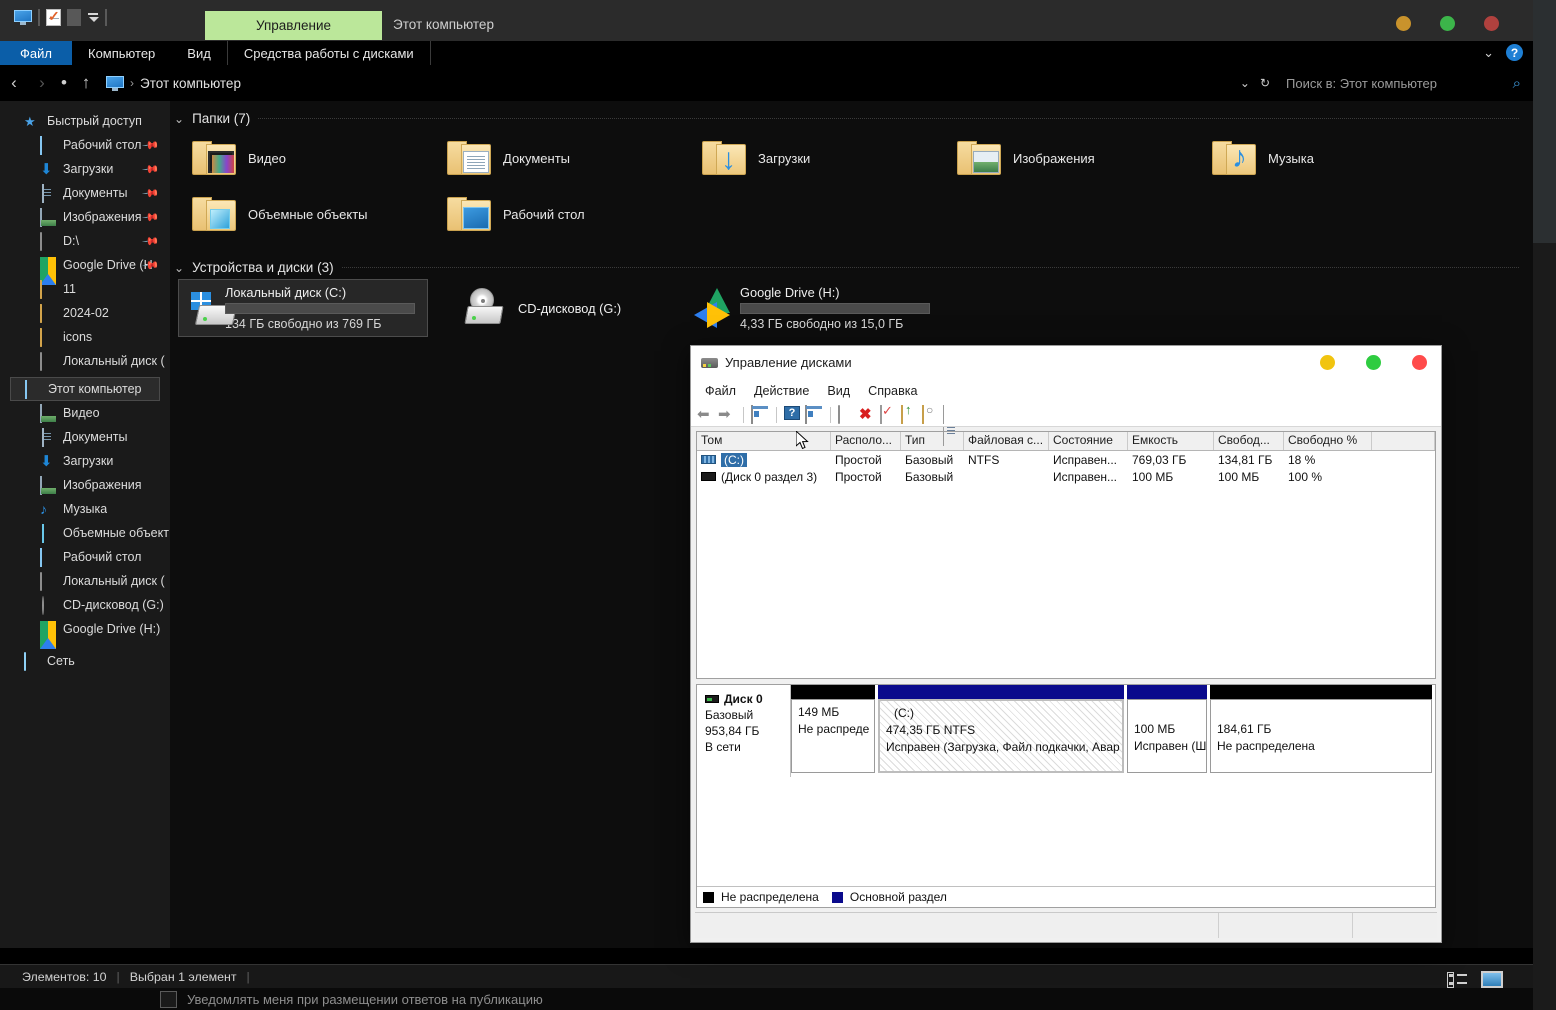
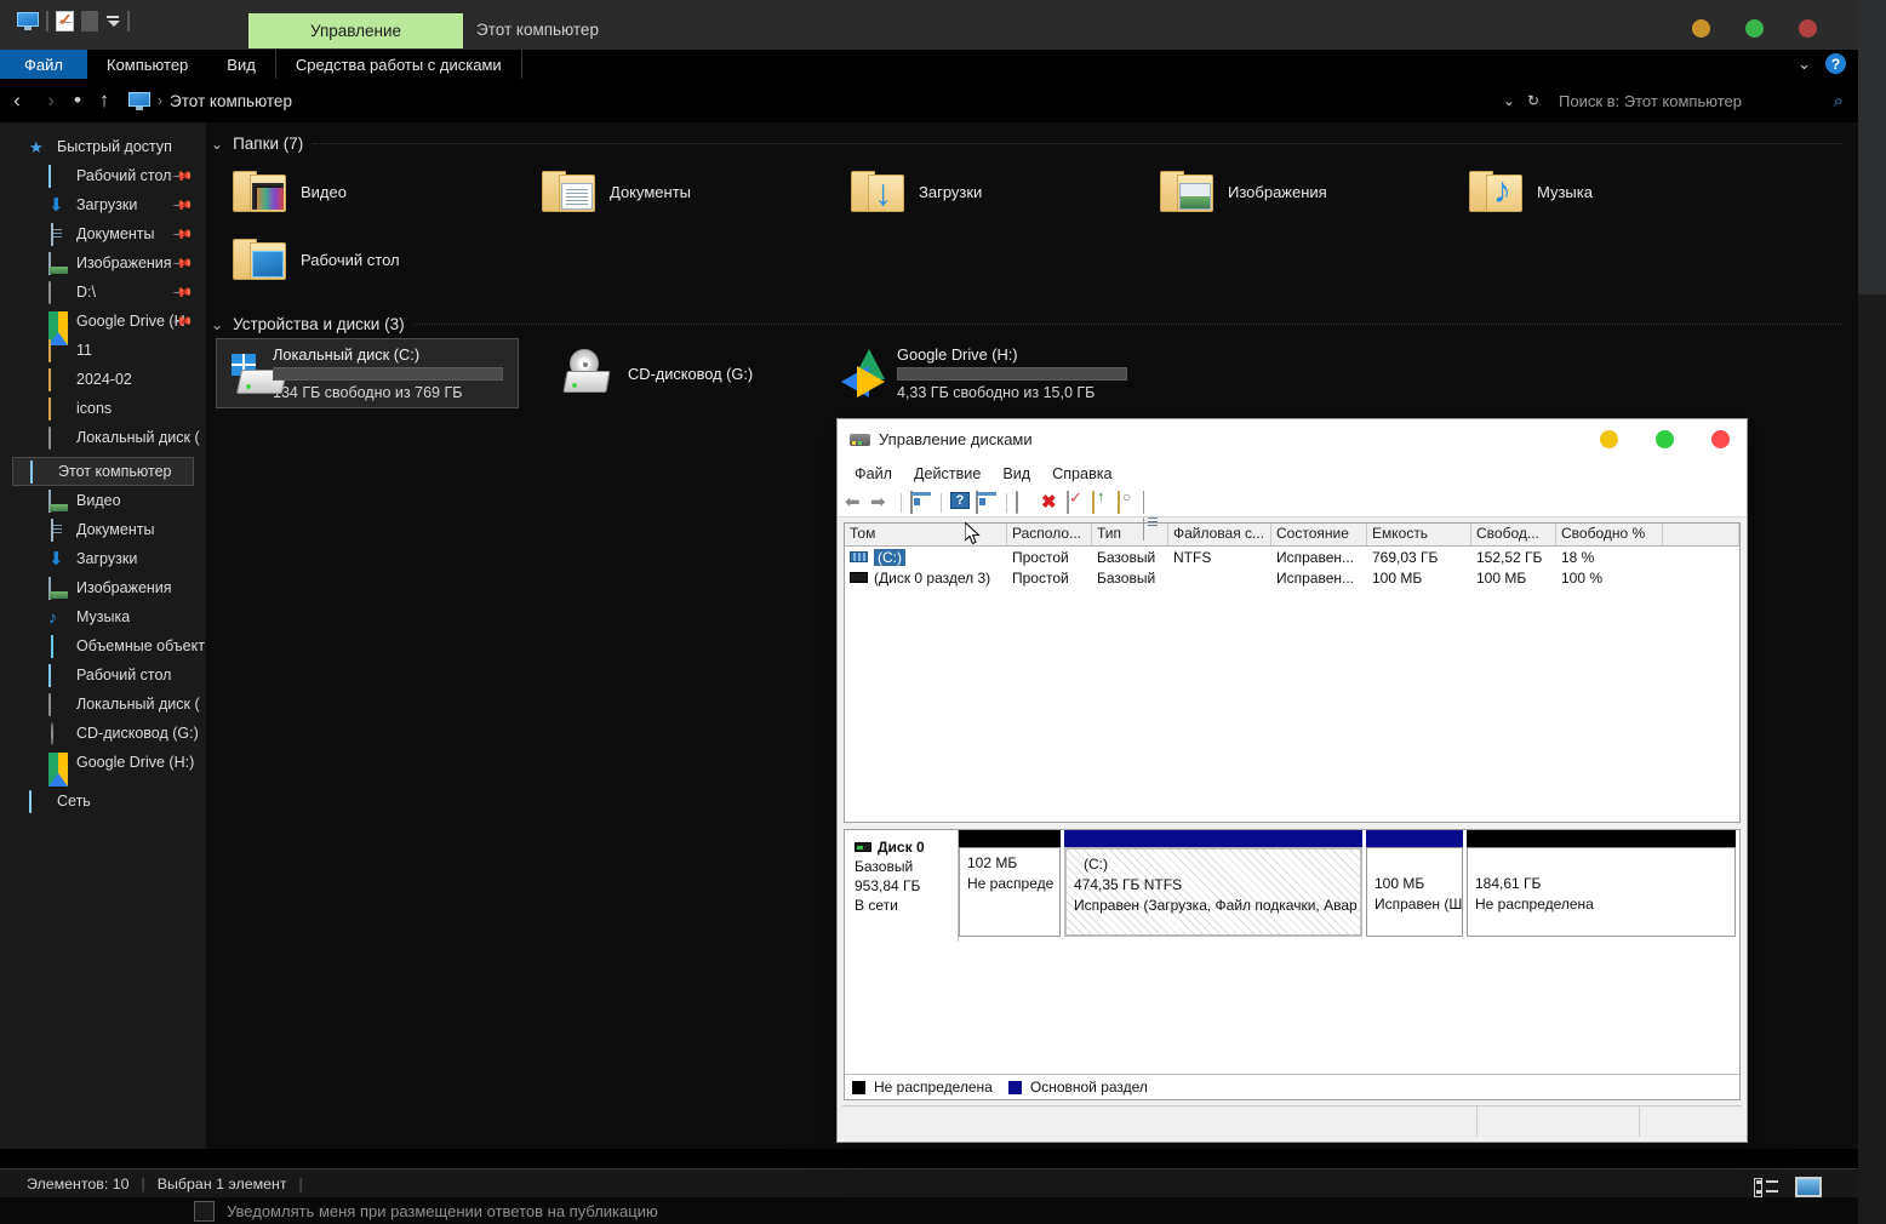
  Управление
  Этот компьютер
  Файл
  Компьютер
  Вид
  Средства работы с дисками
  ⌄
  ?
  ‹
  ›
  •
  ↑
  ›
  Этот компьютер
  ⌄
  ↻
  Поиск в: Этот компьютер
  ⌕
  ★
  Быстрый доступ
  Рабочий стол
  ⬇
  Загрузки
  Документы
  Изображения
  D:\
  Google Drive (H
  11
  2024-02
  icons
  Локальный диск (
  Этот компьютер
  Видео
  Документы
  ⬇
  Загрузки
  Изображения
  ♪
  Музыка
  Объемные объект
  Рабочий стол
  Локальный диск (
  CD-дисковод (G:)
  Google Drive (H:)
  Сеть
  ⌄
  Папки (7)
  Видео
  Документы
  Загрузки
  Изображения
  Музыка
- Объемные объекты
  Рабочий стол
  ⌄
  Устройства и диски (3)
  Локальный диск (C:)
  34 ГБ свободно из 769 ГБ
  CD-дисковод (G:)
  Google Drive (H:)
  4,33 ГБ свободно из 15,0 ГБ
  Элементов: 10
  |
  Выбран 1 элемент
  |
  Уведомлять меня при размещении ответов на публикацию
  Управление дисками
  Файл
  Действие
  Вид
  Справка
  ⬅
  ➡
  ?
  ✖
  Том
  Располо...
  Тип
  Файловая с...
  Состояние
  Емкость
  Свобод...
  Свободно %
  (C:)
  Простой
  Базовый
  NTFS
  Исправен...
  769,03 ГБ
- 134,81 ГБ
+ 152,52 ГБ
  18 %
  (Диск 0 раздел 3)
  Простой
  Базовый
  Исправен...
  100 МБ
  100 МБ
  100 %
  Диск 0
  Базовый
  953,84 ГБ
  В сети
- 149 МБ
+ 102 МБ
  Не распреде
  (C:)
  474,35 ГБ NTFS
  Исправен (Загрузка, Файл подкачки, Авар
  100 МБ
  Исправен (Ш
  184,61 ГБ
  Не распределена
  Не распределена
  Основной раздел
